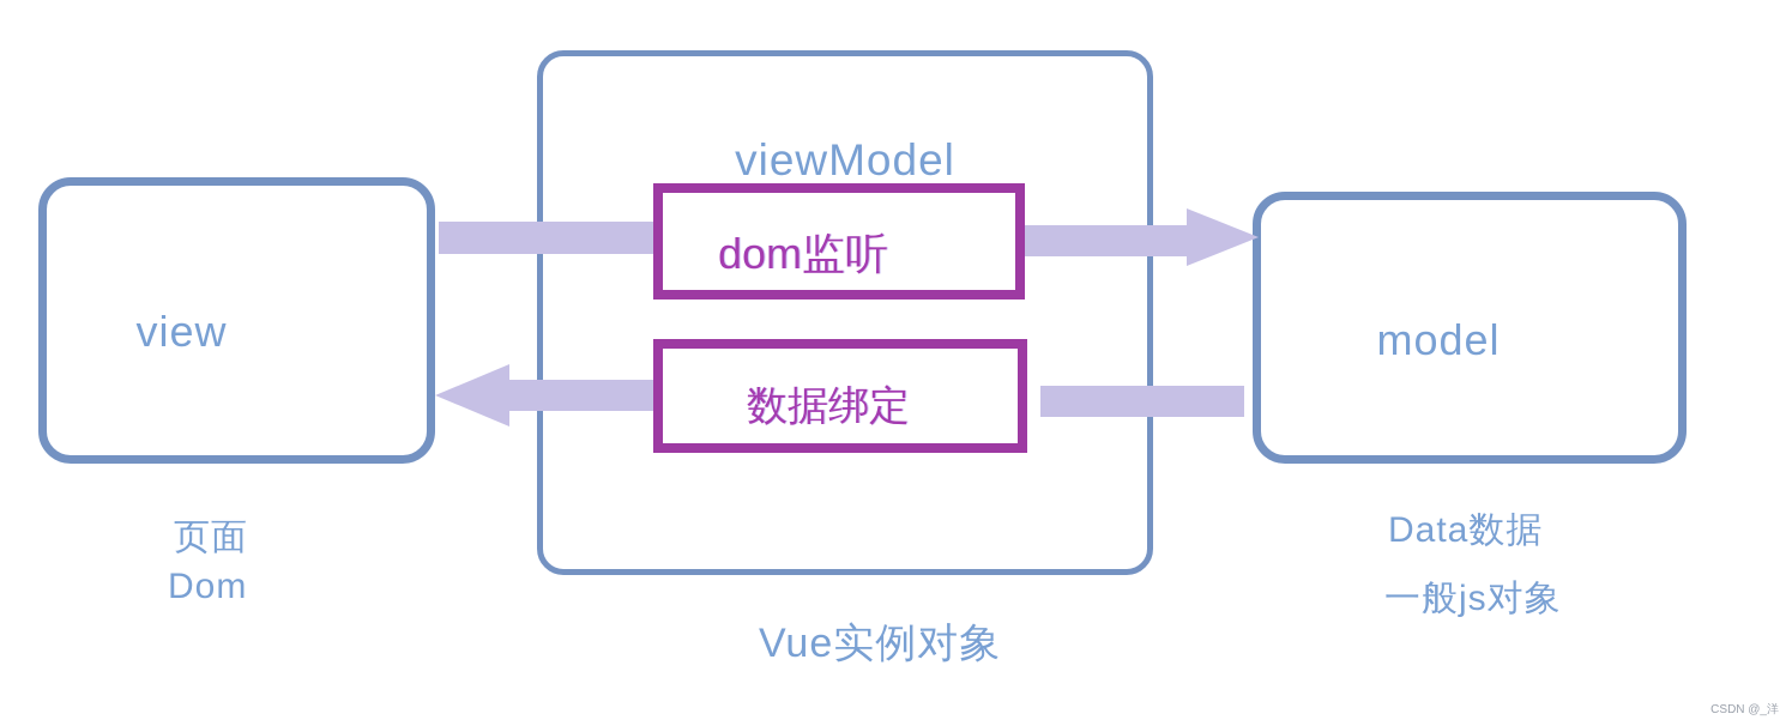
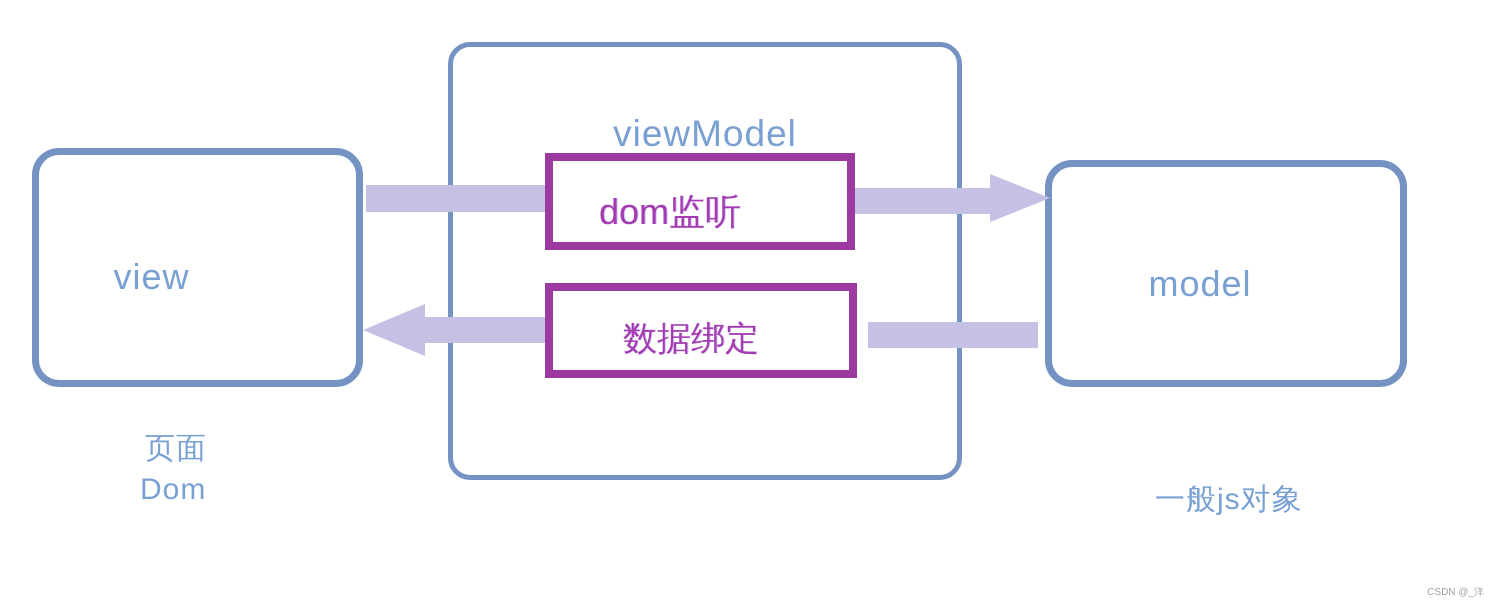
  viewModel
  view
  model
  dom监听
  数据绑定
  页面
  Dom
- Vue实例对象
- Data数据
  一般js对象
  CSDN @_洋
